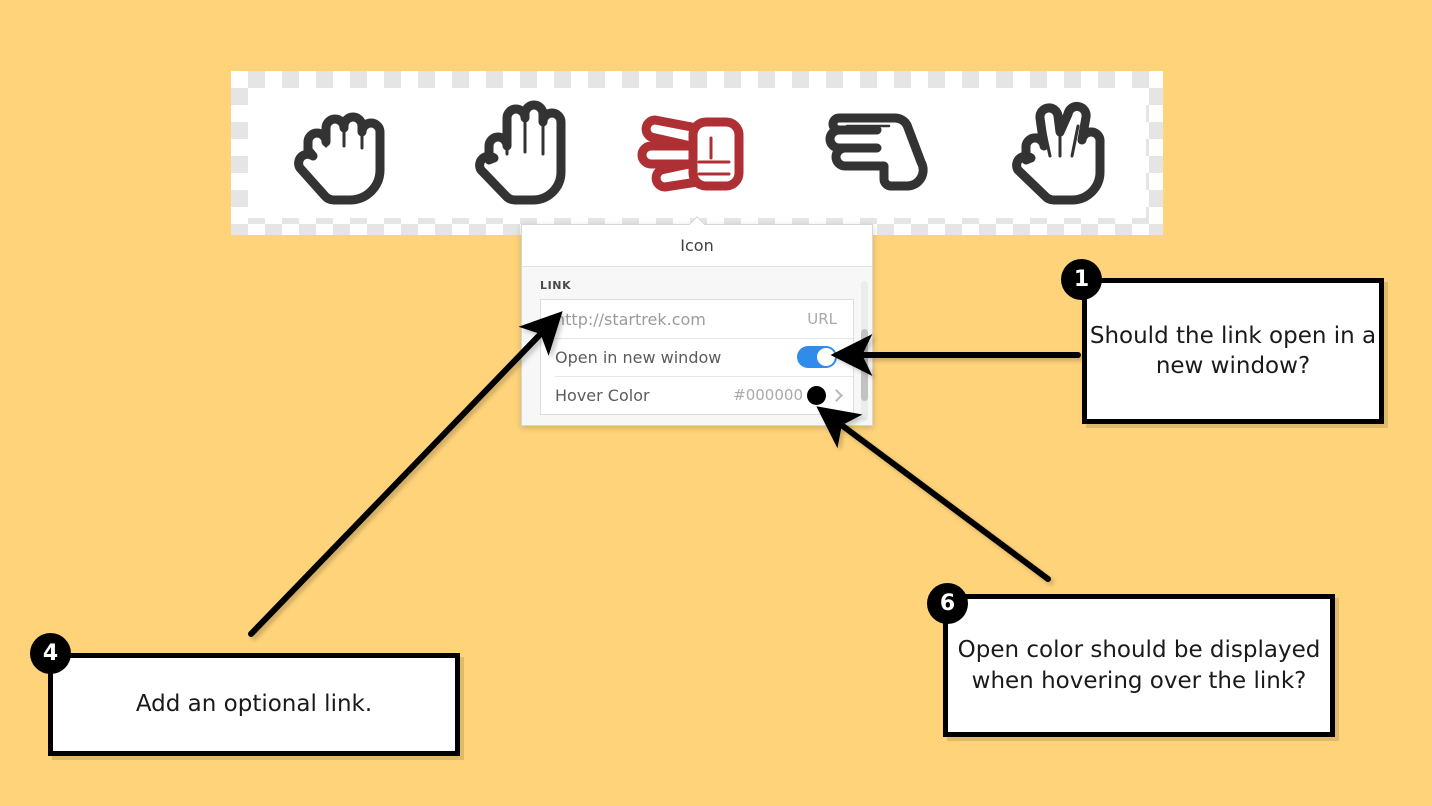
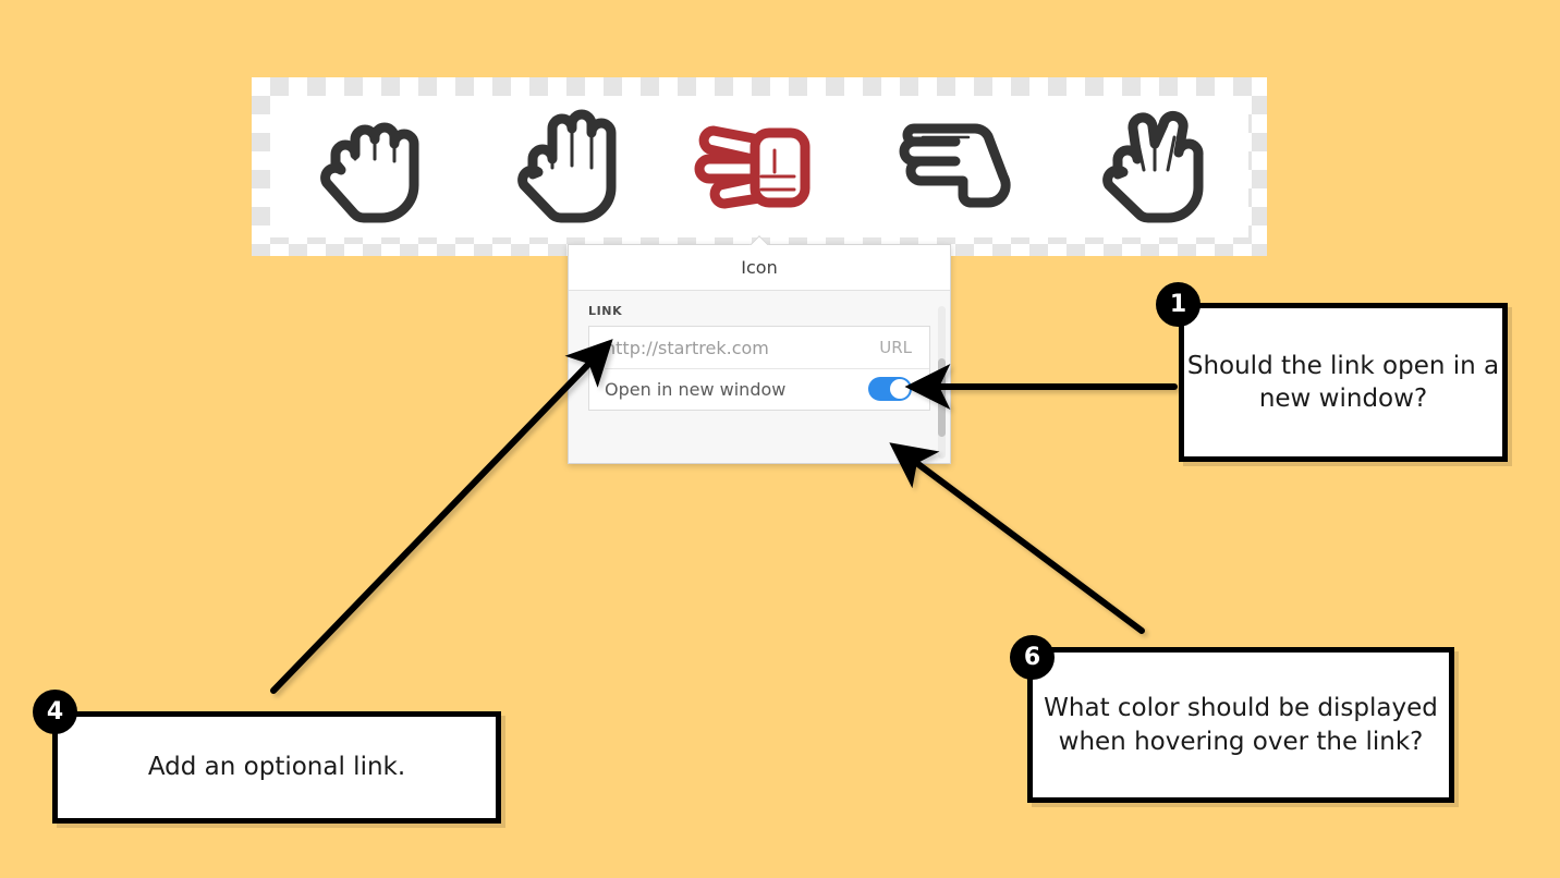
  Icon
  LINK
  http://startrek.com
  URL
  Open in new window
- Hover Color
- #000000
  4
  Add an optional link.
  1
  Should the link open in a new window?
  6
- Open color should be displayed when hovering over the link?
+ What color should be displayed when hovering over the link?
